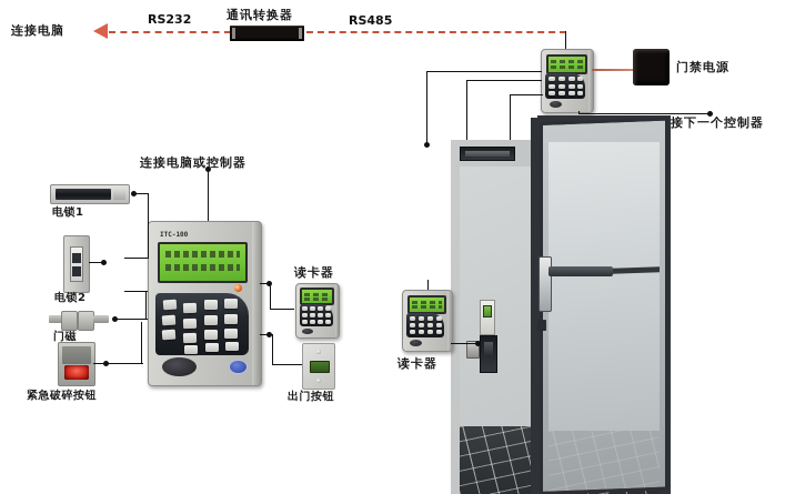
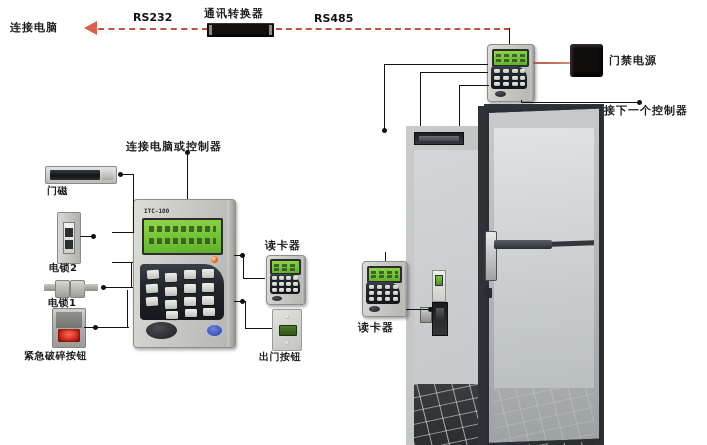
  连接电脑
  RS232
  通讯转换器
  RS485
  门禁电源
  接下一个控制器
  读卡器
  连接电脑或控制器
- 电锁1
+ 门磁
  电锁2
- 门磁
+ 电锁1
  紧急破碎按钮
  读卡器
  出门按钮
